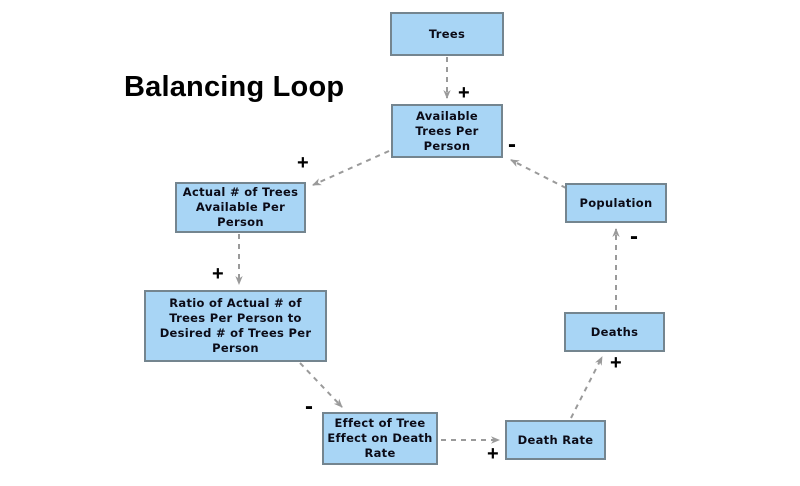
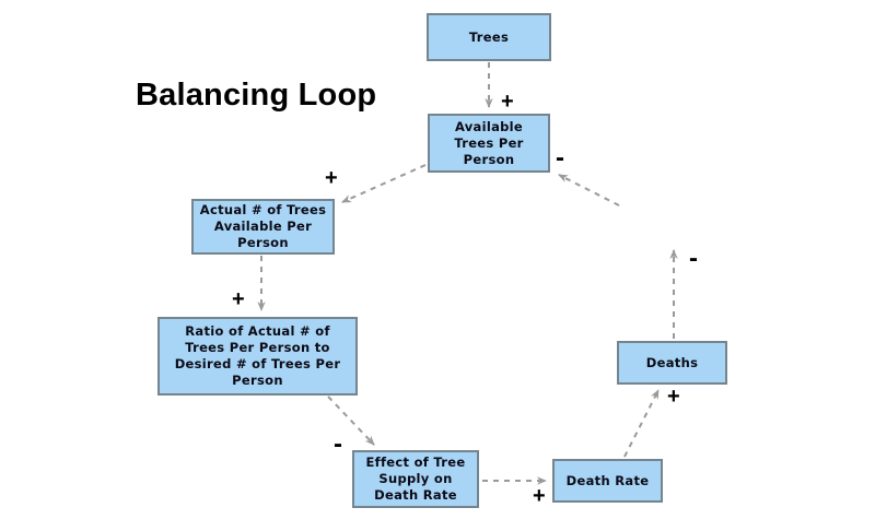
  Balancing Loop
  Trees
  Available Trees Per Person
  Actual # of Trees Available Per Person
  Ratio of Actual # of Trees Per Person to Desired # of Trees Per Person
- Effect of Tree Effect on Death Rate
+ Effect of Tree Supply on Death Rate
  Death Rate
  Deaths
- Population
  +
  +
  +
  -
  +
  +
  -
  -
